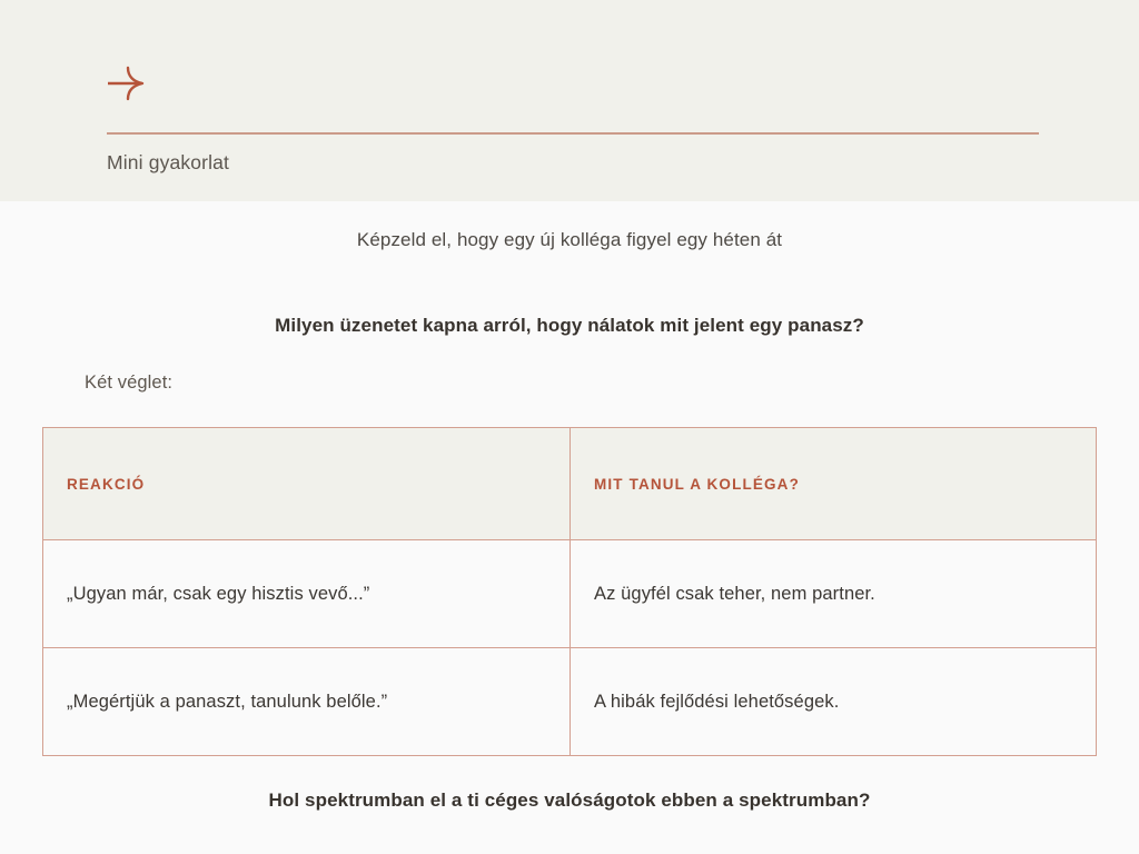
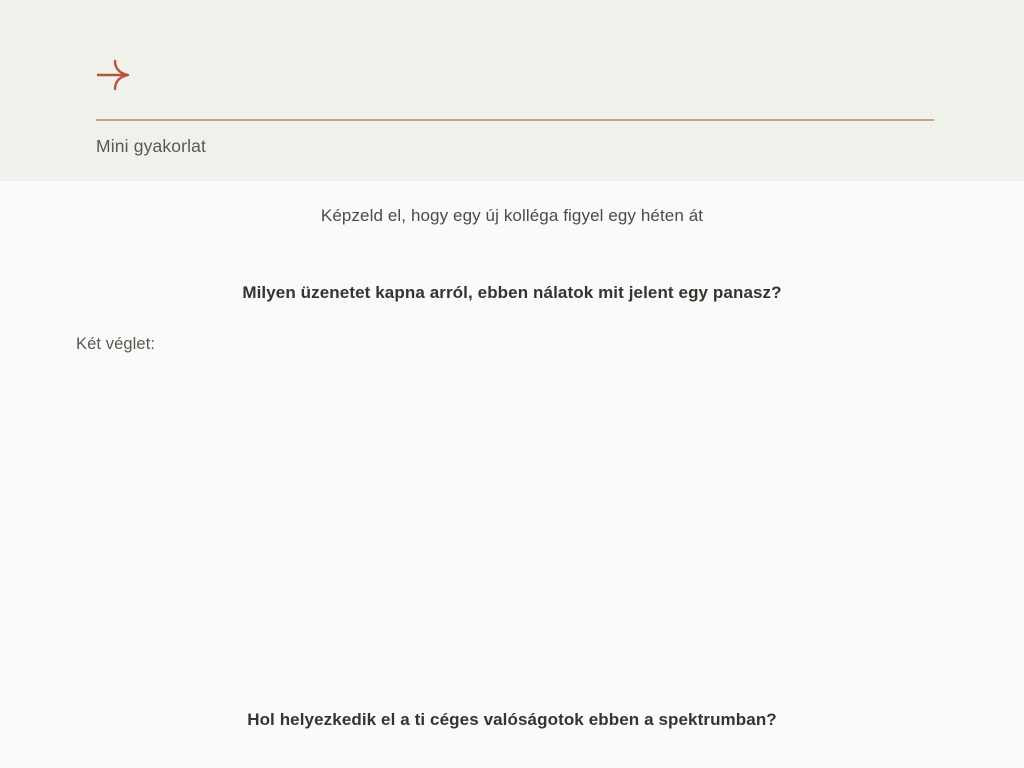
  Mini gyakorlat
  Képzeld el, hogy egy új kolléga figyel egy héten át
- Milyen üzenetet kapna arról, hogy nálatok mit jelent egy panasz?
+ Milyen üzenetet kapna arról, ebben nálatok mit jelent egy panasz?
  Két véglet:
- REAKCIÓ	MIT TANUL A KOLLÉGA?
- „Ugyan már, csak egy hisztis vevő...”	Az ügyfél csak teher, nem partner.
- „Megértjük a panaszt, tanulunk belőle.”	A hibák fejlődési lehetőségek.
- Hol spektrumban el a ti céges valóságotok ebben a spektrumban?
+ Hol helyezkedik el a ti céges valóságotok ebben a spektrumban?
